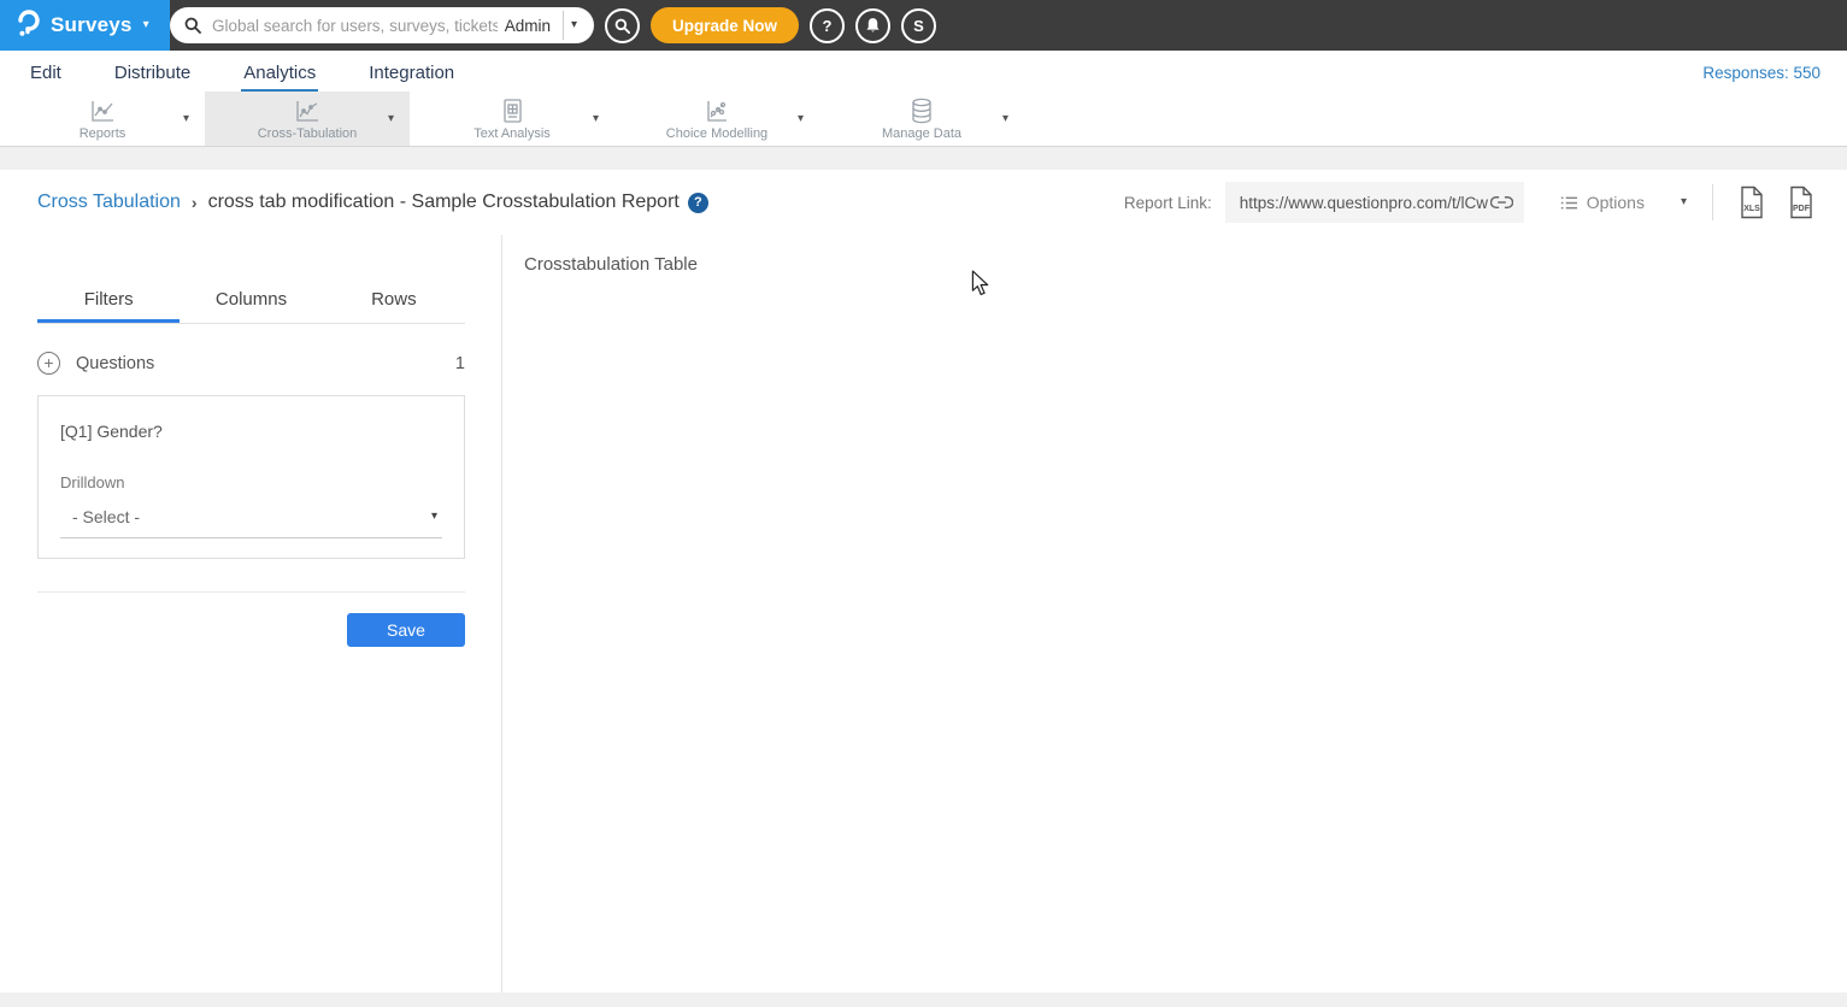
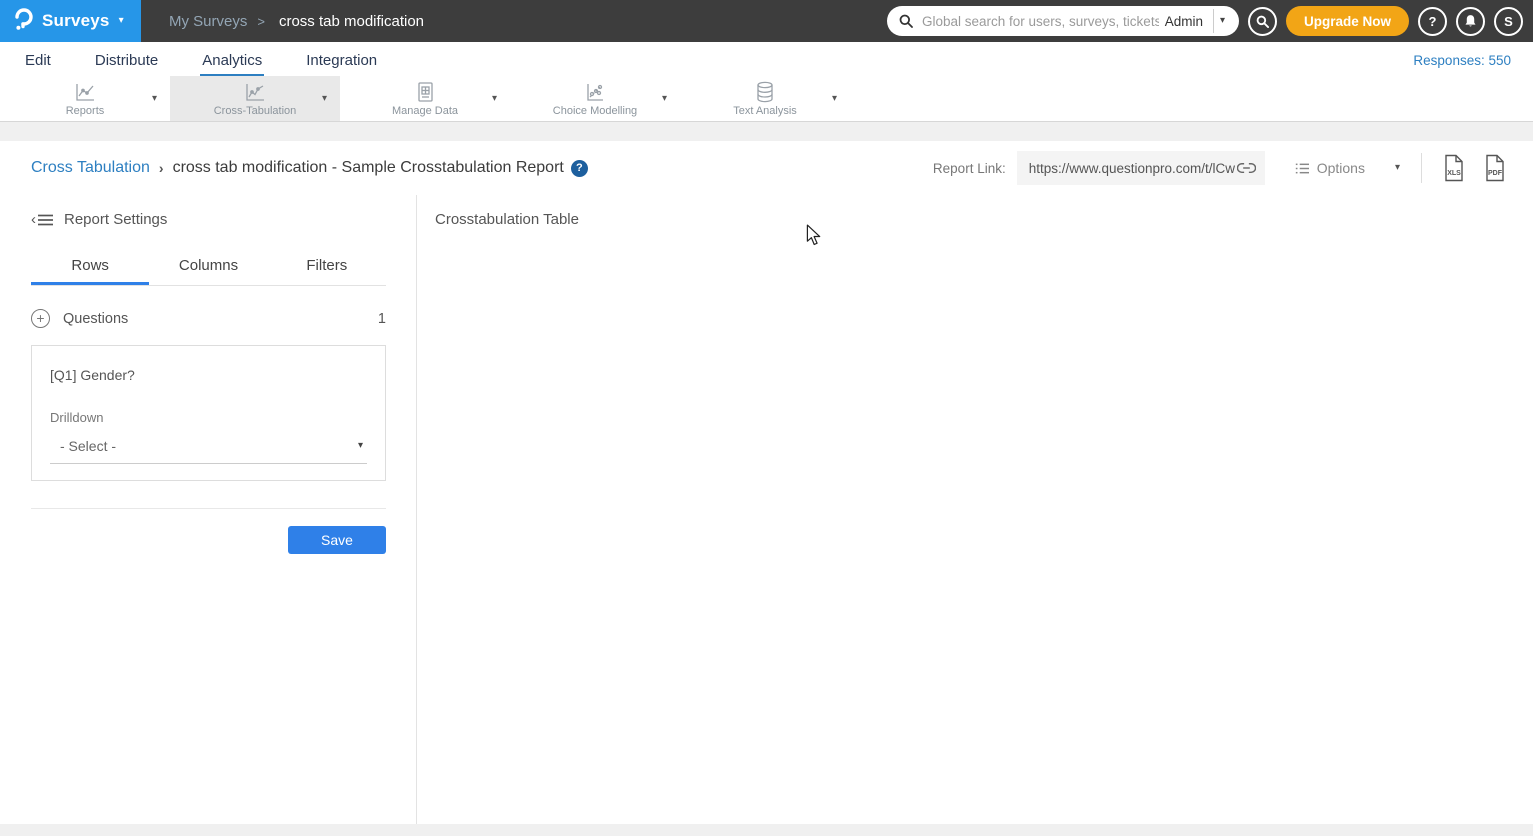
  Surveys
  ▾
+ My Surveys
+ >
+ cross tab modification
  Global search for users, surveys, tickets
  Admin
  ▾
  Upgrade Now
  ?
  S
  Edit
  Distribute
  Analytics
  Integration
  Responses: 550
  Reports
  ▾
  Cross-Tabulation
  ▾
- Text Analysis
+ Manage Data
  ▾
  Choice Modelling
  ▾
- Manage Data
+ Text Analysis
  ▾
  Cross Tabulation
  ›
  cross tab modification - Sample Crosstabulation Report
  ?
  Report Link:
  https://www.questionpro.com/t/lCw
  Options
  ▾
+ ‹
+ Report Settings
- Filters
+ Rows
  Columns
- Rows
+ Filters
  +
  Questions
  1
  [Q1] Gender?
  Drilldown
  - Select -
  ▾
  Save
  Crosstabulation Table
